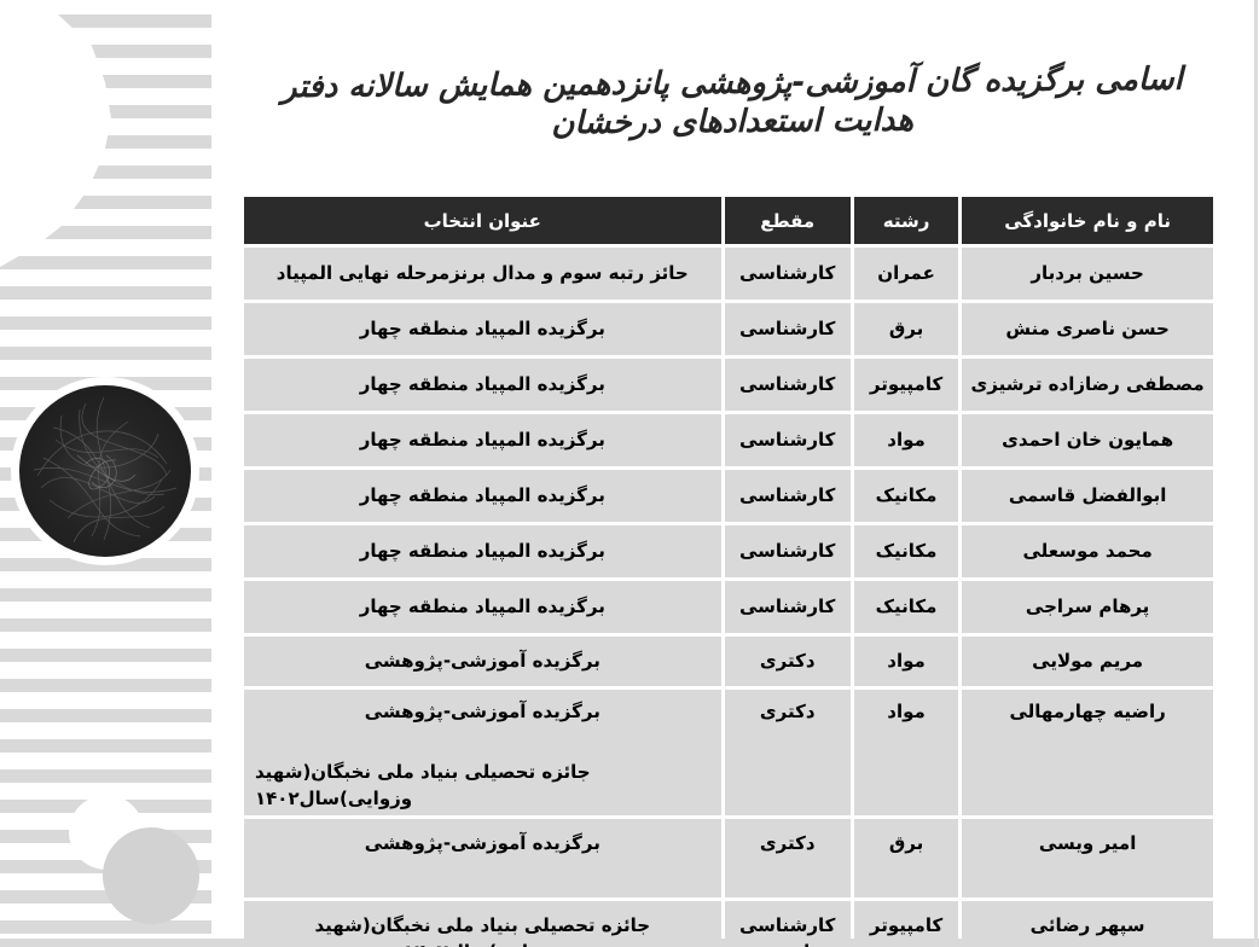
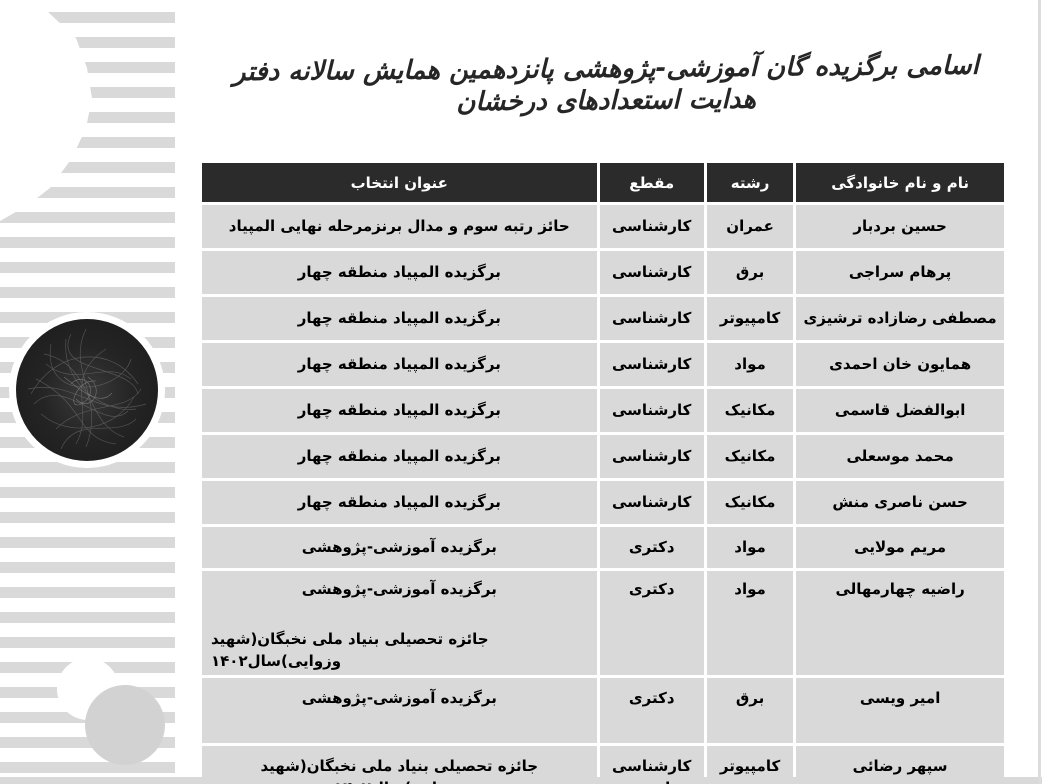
  اسامی برگزیده گان آموزشی-پژوهشی پانزدهمین همایش سالانه دفتر هدایت استعدادهای درخشان
  نام و نام خانوادگی	رشته	مقطع	عنوان انتخاب
  حسین بردبار	عمران	کارشناسی	حائز رتبه سوم و مدال برنزمرحله نهایی المپیاد
- حسن ناصری منش	برق	کارشناسی	برگزیده المپیاد منطقه چهار
+ پرهام سراجی	برق	کارشناسی	برگزیده المپیاد منطقه چهار
  مصطفی رضازاده ترشیزی	کامپیوتر	کارشناسی	برگزیده المپیاد منطقه چهار
  همایون خان احمدی	مواد	کارشناسی	برگزیده المپیاد منطقه چهار
  ابوالفضل قاسمی	مکانیک	کارشناسی	برگزیده المپیاد منطقه چهار
  محمد موسعلی	مکانیک	کارشناسی	برگزیده المپیاد منطقه چهار
- پرهام سراجی	مکانیک	کارشناسی	برگزیده المپیاد منطقه چهار
+ حسن ناصری منش	مکانیک	کارشناسی	برگزیده المپیاد منطقه چهار
  مریم مولایی	مواد	دکتری	برگزیده آموزشی-پژوهشی
  راضیه چهارمهالی	مواد	دکتری	برگزیده آموزشی-پژوهشی جائزه تحصیلی بنیاد ملی نخبگان(شهید وزوایی)سال۱۴۰۲
  امیر ویسی	برق	دکتری	برگزیده آموزشی-پژوهشی
  سپهر رضائی	کامپیوتر	کارشناسی	جائزه تحصیلی بنیاد ملی نخبگان(شهید
